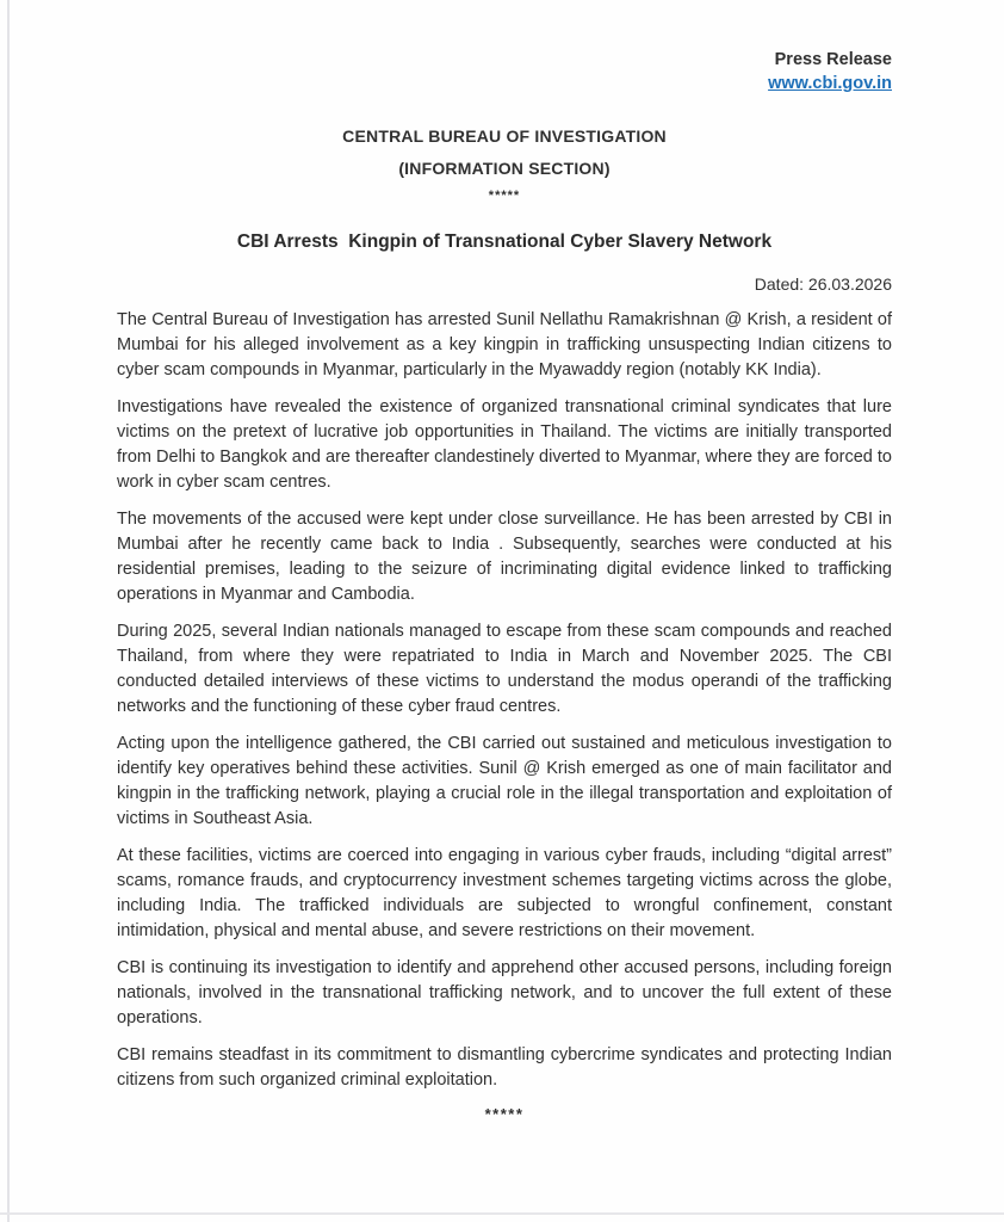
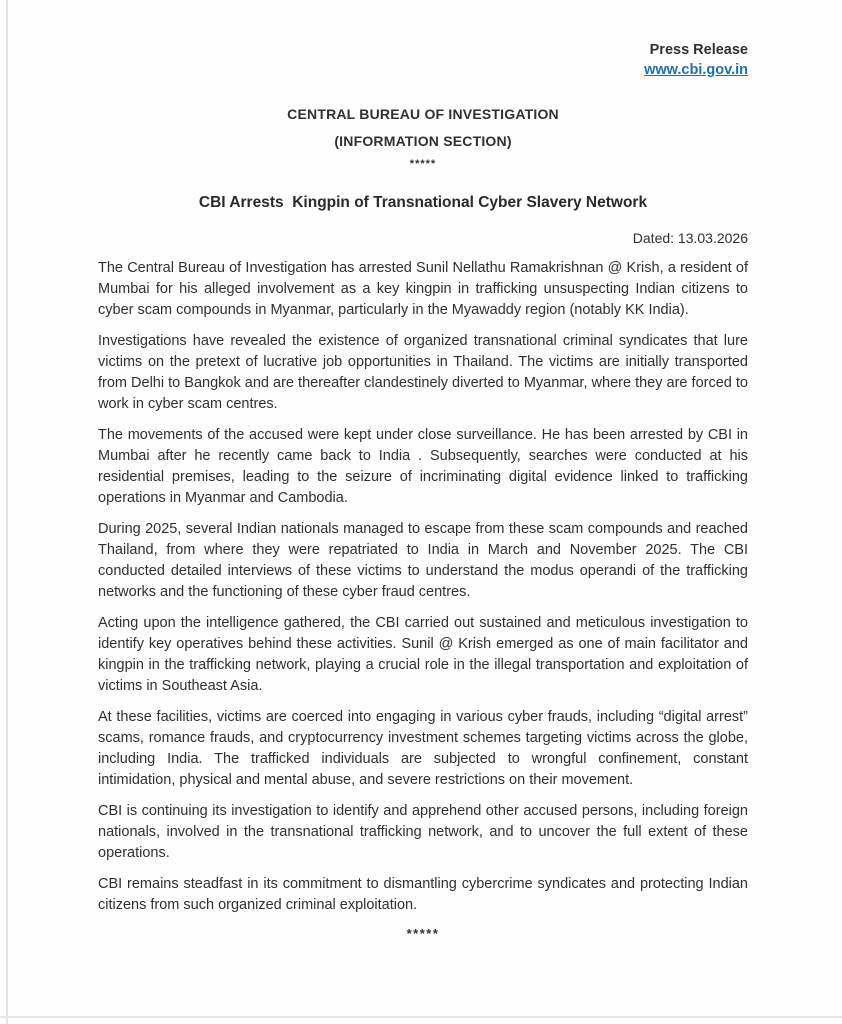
  Press Release
  www.cbi.gov.in
  CENTRAL BUREAU OF INVESTIGATION
  (INFORMATION SECTION)
  *****
  CBI Arrests Kingpin of Transnational Cyber Slavery Network
- Dated: 26.03.2026
+ Dated: 13.03.2026
  The Central Bureau of Investigation has arrested Sunil Nellathu Ramakrishnan @ Krish, a resident of Mumbai for his alleged involvement as a key kingpin in trafficking unsuspecting Indian citizens to cyber scam compounds in Myanmar, particularly in the Myawaddy region (notably KK India).
  Investigations have revealed the existence of organized transnational criminal syndicates that lure victims on the pretext of lucrative job opportunities in Thailand. The victims are initially transported from Delhi to Bangkok and are thereafter clandestinely diverted to Myanmar, where they are forced to work in cyber scam centres.
  The movements of the accused were kept under close surveillance. He has been arrested by CBI in Mumbai after he recently came back to India . Subsequently, searches were conducted at his residential premises, leading to the seizure of incriminating digital evidence linked to trafficking operations in Myanmar and Cambodia.
  During 2025, several Indian nationals managed to escape from these scam compounds and reached Thailand, from where they were repatriated to India in March and November 2025. The CBI conducted detailed interviews of these victims to understand the modus operandi of the trafficking networks and the functioning of these cyber fraud centres.
  Acting upon the intelligence gathered, the CBI carried out sustained and meticulous investigation to identify key operatives behind these activities. Sunil @ Krish emerged as one of main facilitator and kingpin in the trafficking network, playing a crucial role in the illegal transportation and exploitation of victims in Southeast Asia.
  At these facilities, victims are coerced into engaging in various cyber frauds, including “digital arrest” scams, romance frauds, and cryptocurrency investment schemes targeting victims across the globe, including India. The trafficked individuals are subjected to wrongful confinement, constant intimidation, physical and mental abuse, and severe restrictions on their movement.
  CBI is continuing its investigation to identify and apprehend other accused persons, including foreign nationals, involved in the transnational trafficking network, and to uncover the full extent of these operations.
  CBI remains steadfast in its commitment to dismantling cybercrime syndicates and protecting Indian citizens from such organized criminal exploitation.
  *****
